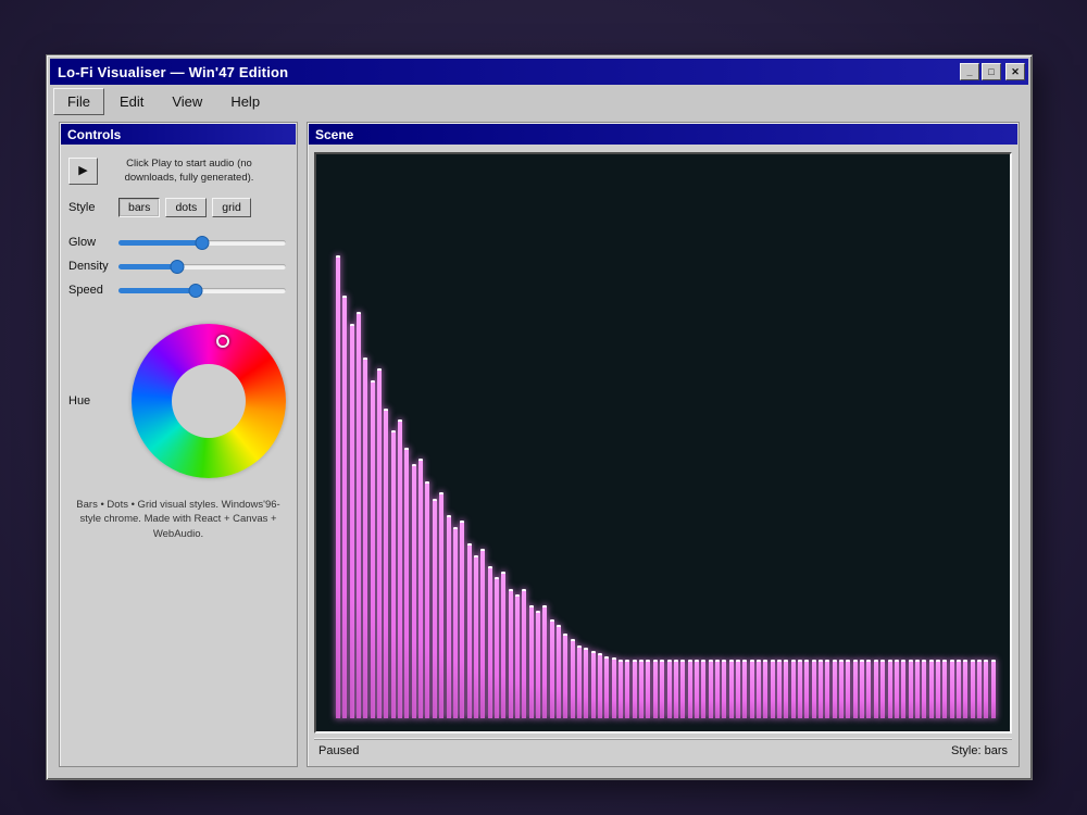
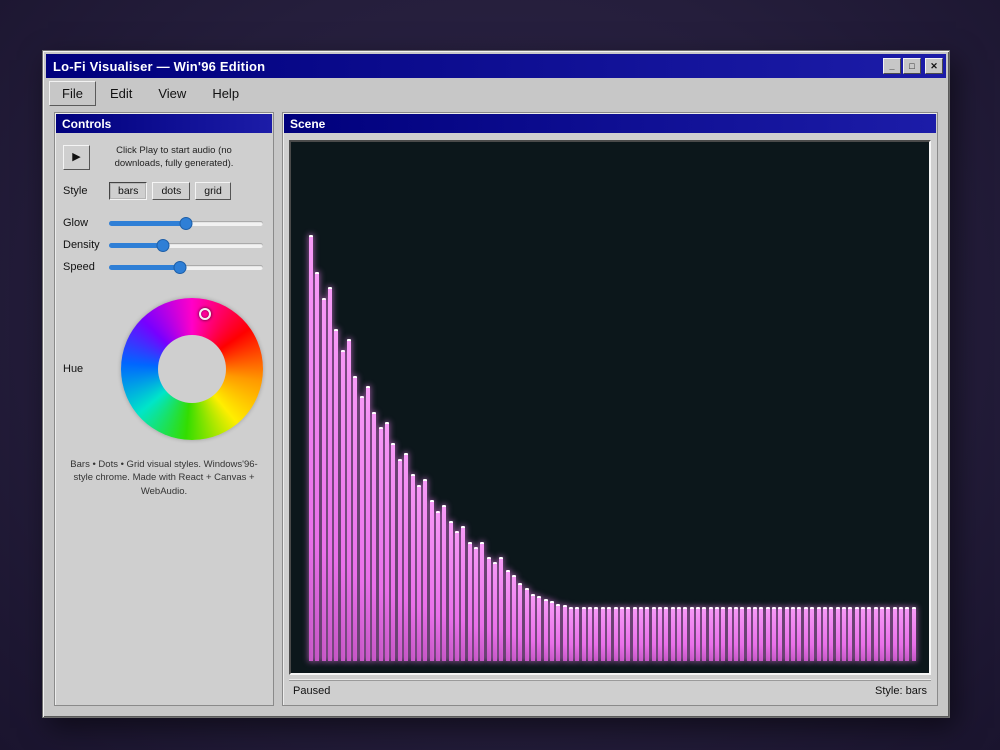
- Lo-Fi Visualiser — Win'47 Edition
+ Lo-Fi Visualiser — Win'96 Edition
  _
  □
  ✕
  File
  Edit
  View
  Help
  Controls
  ▶
  Click Play to start audio (no downloads, fully generated).
  Style
  bars
  dots
  grid
  Glow
  Density
  Speed
  Hue
  Bars • Dots • Grid visual styles. Windows'96-style chrome. Made with React + Canvas + WebAudio.
  Scene
  Paused
  Style: bars
